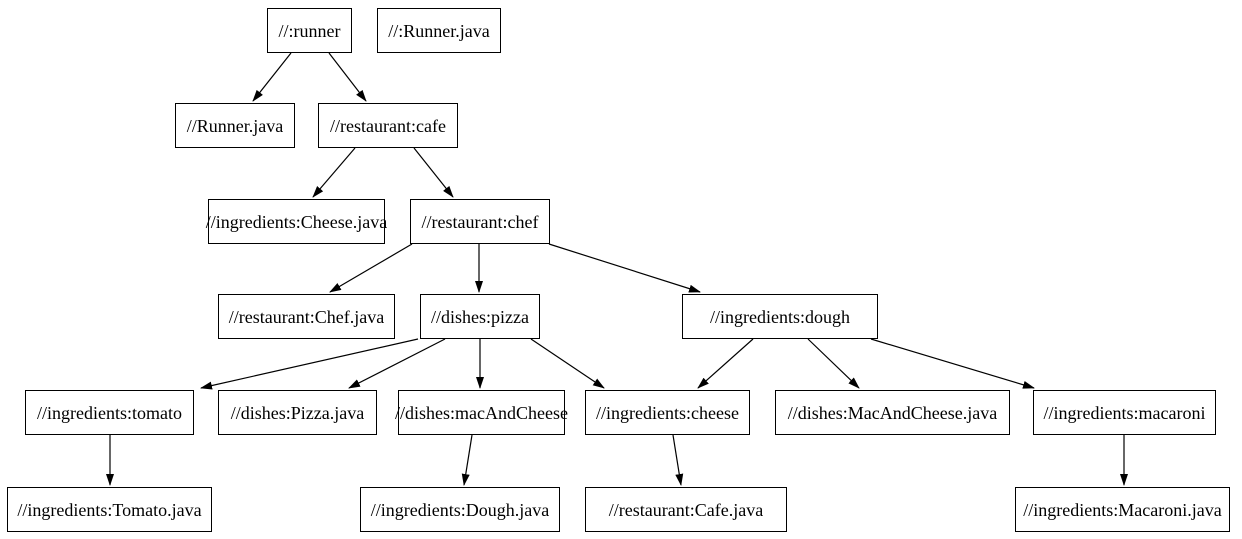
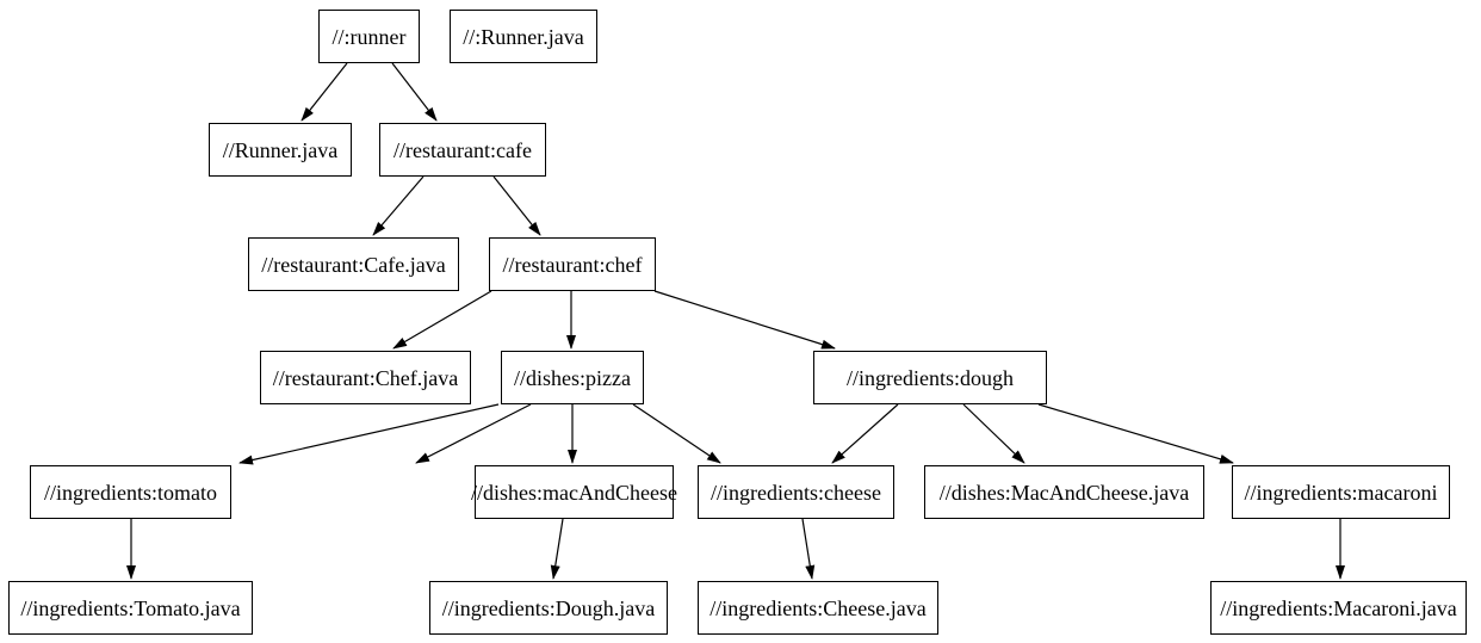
  //:runner
  //:Runner.java
  //Runner.java
  //restaurant:cafe
- //ingredients:Cheese.java
+ //restaurant:Cafe.java
  //restaurant:chef
  //restaurant:Chef.java
  //dishes:pizza
  //ingredients:dough
  //ingredients:tomato
- //dishes:Pizza.java
  //dishes:macAndCheese
  //ingredients:cheese
  //dishes:MacAndCheese.java
  //ingredients:macaroni
  //ingredients:Tomato.java
  //ingredients:Dough.java
- //restaurant:Cafe.java
+ //ingredients:Cheese.java
  //ingredients:Macaroni.java
